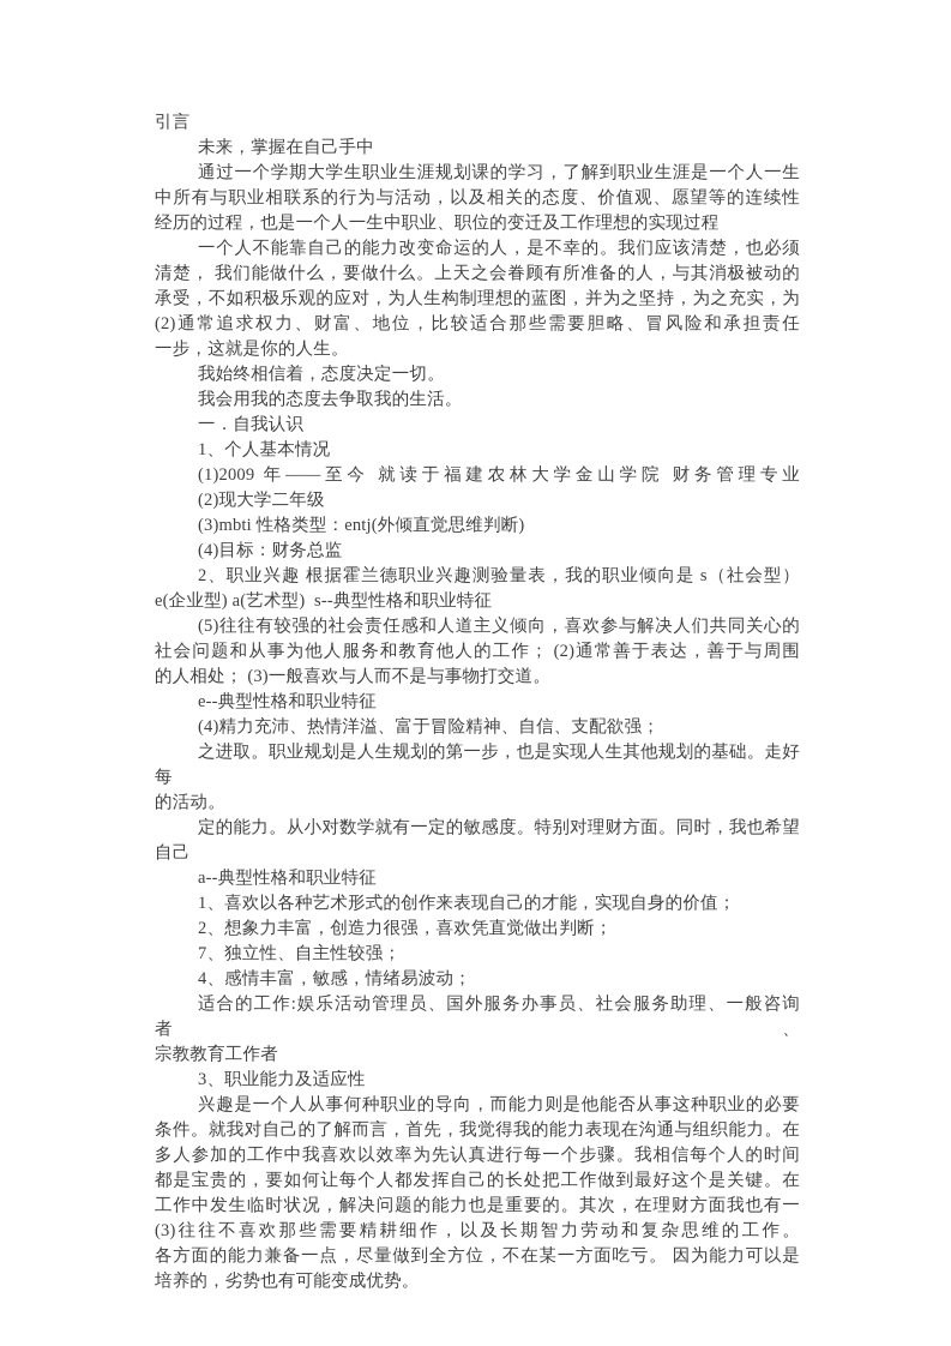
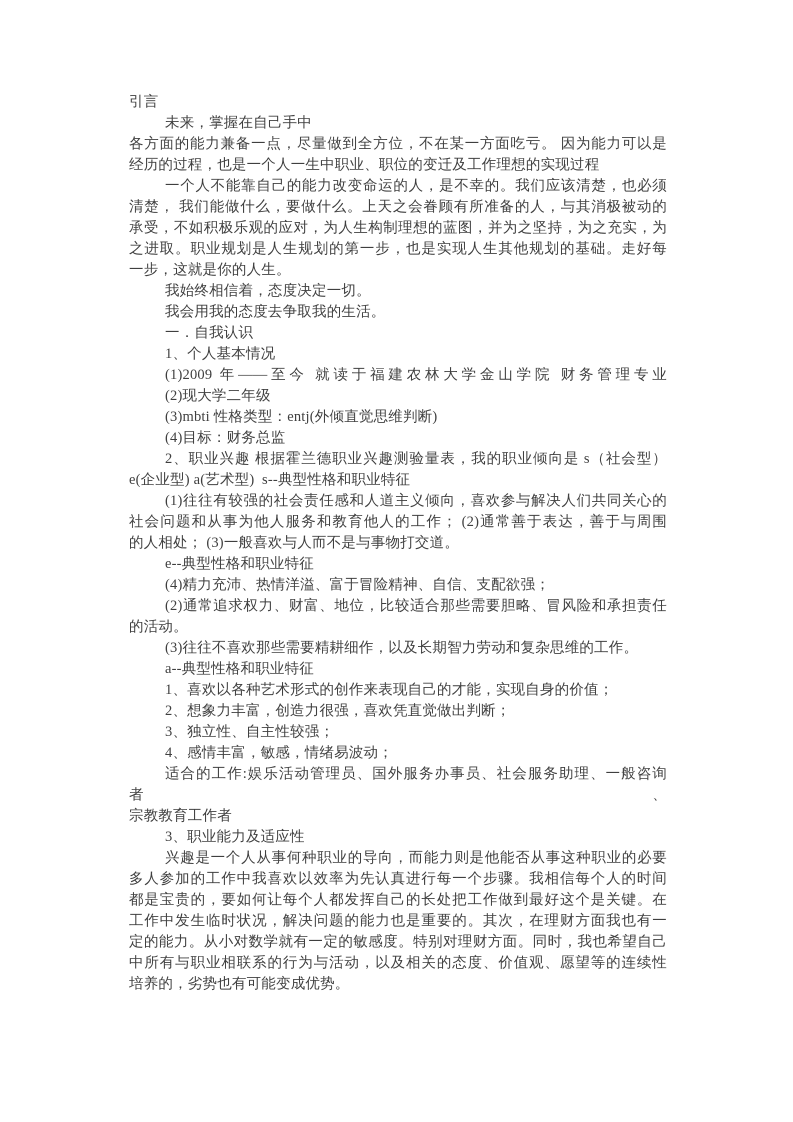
  引言
  未来，掌握在自己手中
- 通过一个学期大学生职业生涯规划课的学习，了解到职业生涯是一个人一生
- 中所有与职业相联系的行为与活动，以及相关的态度、价值观、愿望等的连续性
+ 各方面的能力兼备一点，尽量做到全方位，不在某一方面吃亏。 因为能力可以是
  经历的过程，也是一个人一生中职业、职位的变迁及工作理想的实现过程
  一个人不能靠自己的能力改变命运的人，是不幸的。我们应该清楚，也必须
  清楚， 我们能做什么，要做什么。上天之会眷顾有所准备的人，与其消极被动的
  承受，不如积极乐观的应对，为人生构制理想的蓝图，并为之坚持，为之充实，为
- (2)通常追求权力、财富、地位，比较适合那些需要胆略、冒风险和承担责任
+ 之进取。职业规划是人生规划的第一步，也是实现人生其他规划的基础。走好每
  一步，这就是你的人生。
  我始终相信着，态度决定一切。
  我会用我的态度去争取我的生活。
  一．自我认识
  1、个人基本情况
  (1)2009 年——至今 就读于福建农林大学金山学院 财务管理专业
  (2)现大学二年级
  (3)mbti 性格类型：entj(外倾直觉思维判断)
  (4)目标：财务总监
  2、职业兴趣 根据霍兰德职业兴趣测验量表，我的职业倾向是 s（社会型）
  e(企业型) a(艺术型) s--典型性格和职业特征
- (5)往往有较强的社会责任感和人道主义倾向，喜欢参与解决人们共同关心的
+ (1)往往有较强的社会责任感和人道主义倾向，喜欢参与解决人们共同关心的
  社会问题和从事为他人服务和教育他人的工作； (2)通常善于表达，善于与周围
  的人相处； (3)一般喜欢与人而不是与事物打交道。
  e--典型性格和职业特征
  (4)精力充沛、热情洋溢、富于冒险精神、自信、支配欲强；
- 之进取。职业规划是人生规划的第一步，也是实现人生其他规划的基础。走好每
+ (2)通常追求权力、财富、地位，比较适合那些需要胆略、冒风险和承担责任
  的活动。
- 定的能力。从小对数学就有一定的敏感度。特别对理财方面。同时，我也希望自己
+ (3)往往不喜欢那些需要精耕细作，以及长期智力劳动和复杂思维的工作。
  a--典型性格和职业特征
  1、喜欢以各种艺术形式的创作来表现自己的才能，实现自身的价值；
  2、想象力丰富，创造力很强，喜欢凭直觉做出判断；
- 7、独立性、自主性较强；
+ 3、独立性、自主性较强；
  4、感情丰富，敏感，情绪易波动；
  适合的工作:娱乐活动管理员、国外服务办事员、社会服务助理、一般咨询者、
  宗教教育工作者
  3、职业能力及适应性
  兴趣是一个人从事何种职业的导向，而能力则是他能否从事这种职业的必要
- 条件。就我对自己的了解而言，首先，我觉得我的能力表现在沟通与组织能力。在
  多人参加的工作中我喜欢以效率为先认真进行每一个步骤。我相信每个人的时间
  都是宝贵的，要如何让每个人都发挥自己的长处把工作做到最好这个是关键。在
  工作中发生临时状况，解决问题的能力也是重要的。其次，在理财方面我也有一
- (3)往往不喜欢那些需要精耕细作，以及长期智力劳动和复杂思维的工作。
+ 定的能力。从小对数学就有一定的敏感度。特别对理财方面。同时，我也希望自己
- 各方面的能力兼备一点，尽量做到全方位，不在某一方面吃亏。 因为能力可以是
+ 中所有与职业相联系的行为与活动，以及相关的态度、价值观、愿望等的连续性
  培养的，劣势也有可能变成优势。
